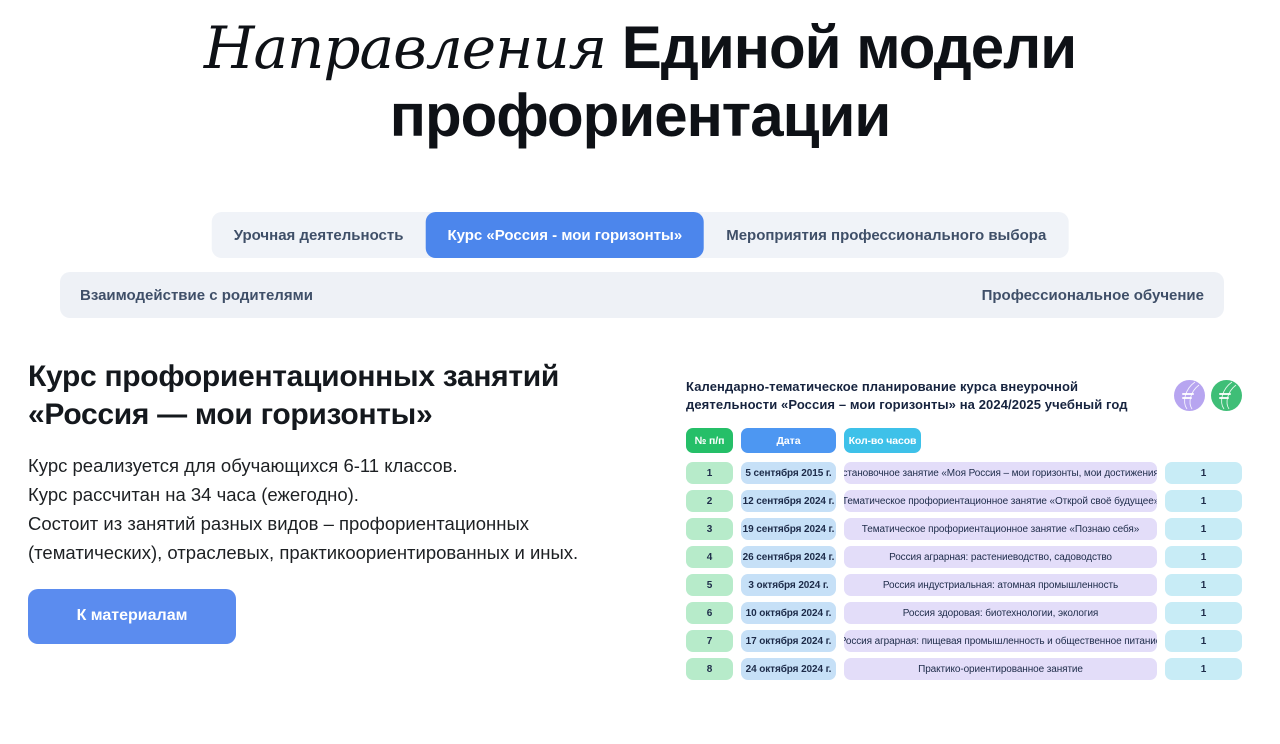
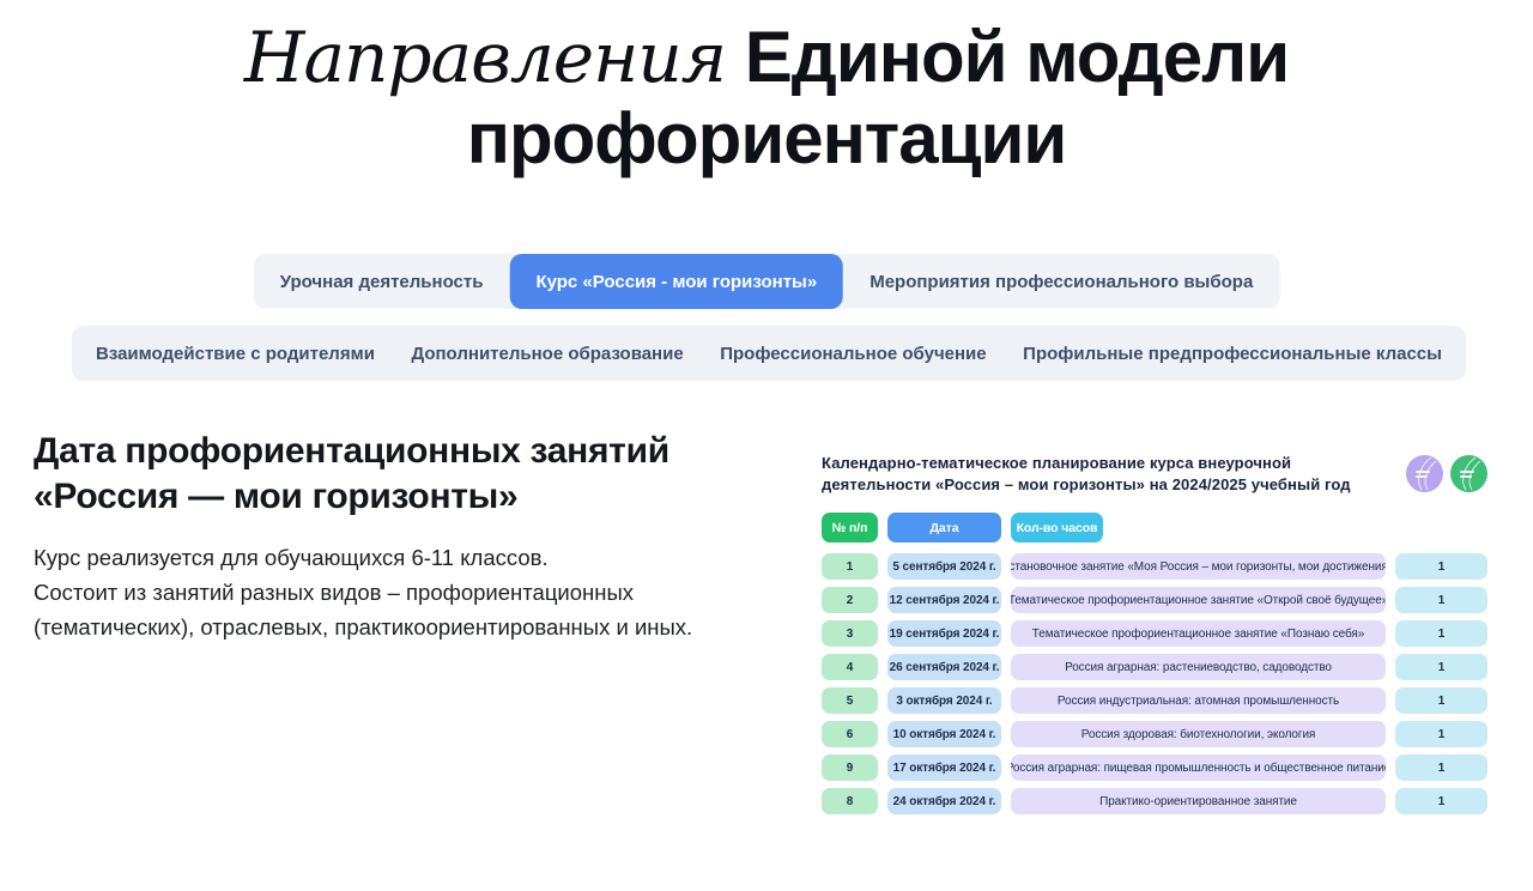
  Направления Единой модели профориентации
  Урочная деятельность
  Курс «Россия - мои горизонты»
  Мероприятия профессионального выбора
  Взаимодействие с родителями
+ Дополнительное образование
  Профессиональное обучение
+ Профильные предпрофессиональные классы
- Курс профориентационных занятий «Россия — мои горизонты»
+ Дата профориентационных занятий «Россия — мои горизонты»
  Курс реализуется для обучающихся 6-11 классов.
- Курс рассчитан на 34 часа (ежегодно).
  Состоит из занятий разных видов – профориентационных (тематических), отраслевых, практикоориентированных и иных.
- К материалам
  Календарно-тематическое планирование курса внеурочной деятельности «Россия – мои горизонты» на 2024/2025 учебный год
  № п/п
  Дата
  Кол-во часов
  1
- 5 сентября 2015 г.
+ 5 сентября 2024 г.
  становочное занятие «Моя Россия – мои горизонты, мои достижения
  1
  2
  12 сентября 2024 г.
  Тематическое профориентационное занятие «Открой своё будущее»
  1
  3
  19 сентября 2024 г.
  Тематическое профориентационное занятие «Познаю себя»
  1
  4
  26 сентября 2024 г.
  Россия аграрная: растениеводство, садоводство
  1
  5
  3 октября 2024 г.
  Россия индустриальная: атомная промышленность
  1
  6
  10 октября 2024 г.
  Россия здоровая: биотехнологии, экология
  1
- 7
+ 9
  17 октября 2024 г.
  оссия аграрная: пищевая промышленность и общественное питани
  1
  8
  24 октября 2024 г.
  Практико-ориентированное занятие
  1
